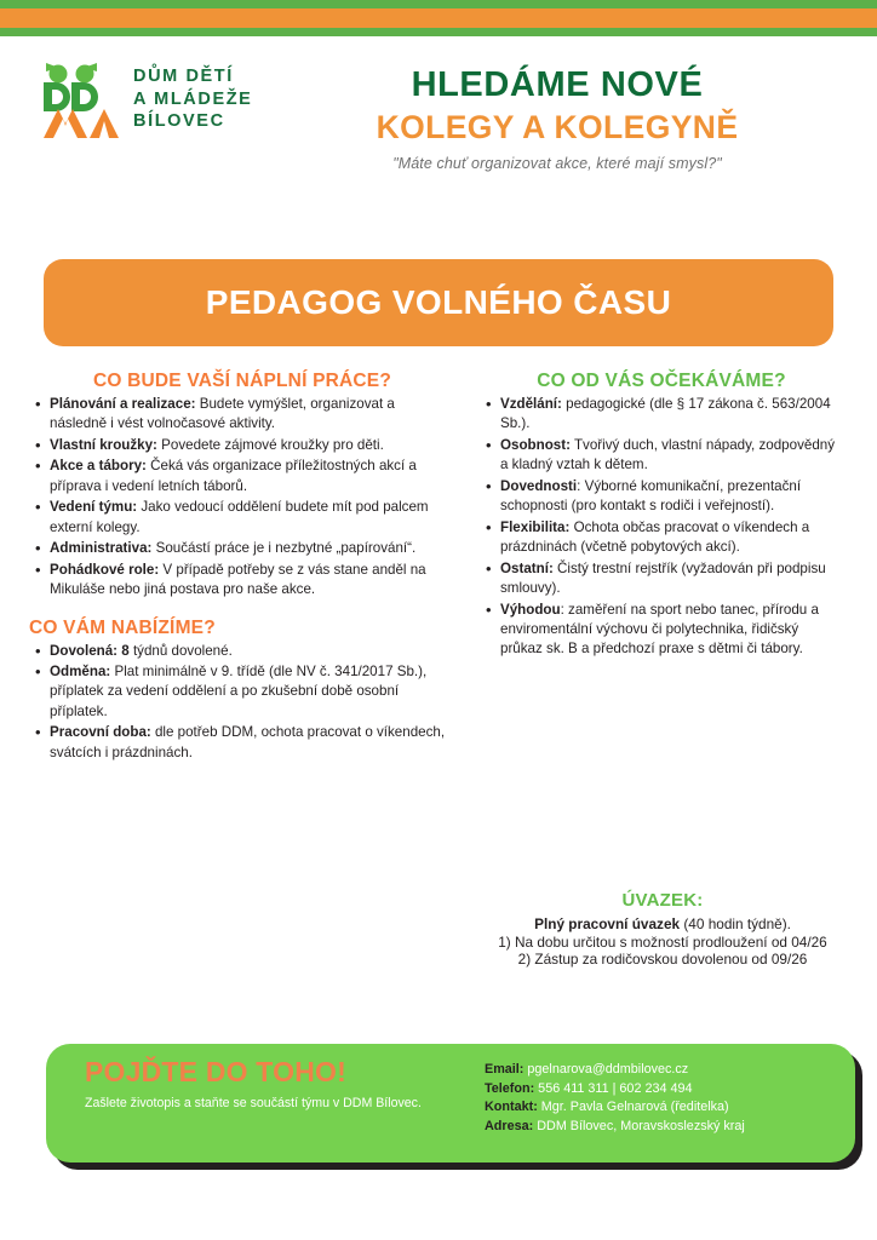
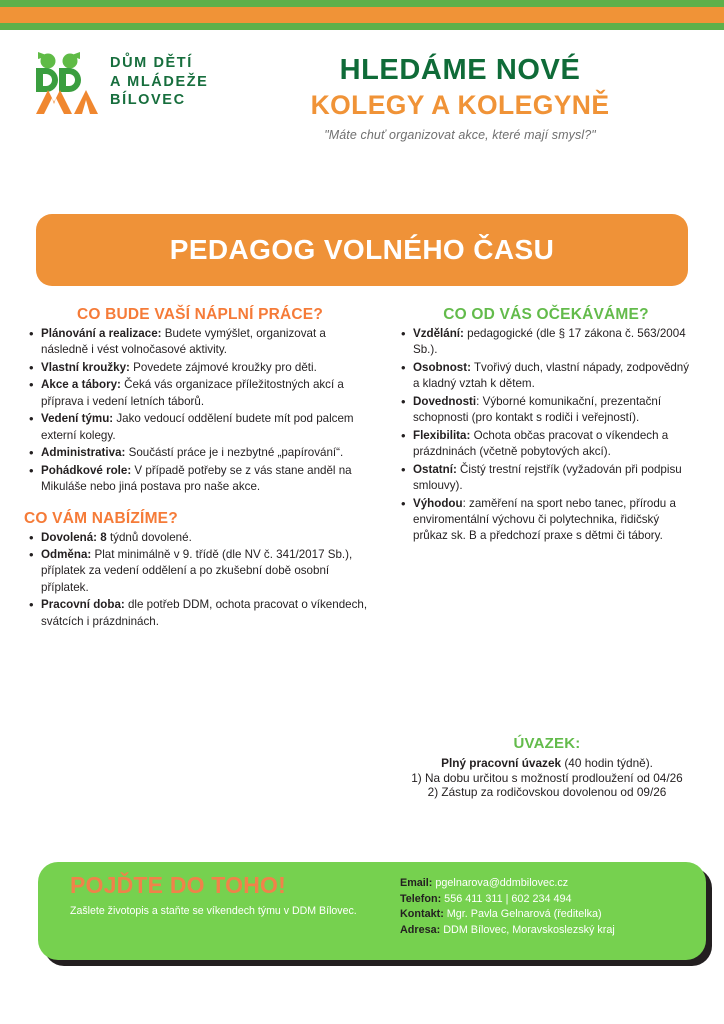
  DŮM DĚTÍ
  A MLÁDEŽE
  BÍLOVEC
  HLEDÁME NOVÉ
  KOLEGY A KOLEGYNĚ
  "Máte chuť organizovat akce, které mají smysl?"
  PEDAGOG VOLNÉHO ČASU
  CO BUDE VAŠÍ NÁPLNÍ PRÁCE?
  Plánování a realizace: Budete vymýšlet, organizovat a následně i vést volnočasové aktivity.
  Vlastní kroužky: Povedete zájmové kroužky pro děti.
  Akce a tábory: Čeká vás organizace příležitostných akcí a příprava i vedení letních táborů.
  Vedení týmu: Jako vedoucí oddělení budete mít pod palcem externí kolegy.
  Administrativa: Součástí práce je i nezbytné „papírování“.
  Pohádkové role: V případě potřeby se z vás stane anděl na Mikuláše nebo jiná postava pro naše akce.
  CO VÁM NABÍZÍME?
  Dovolená: 8 týdnů dovolené.
  Odměna: Plat minimálně v 9. třídě (dle NV č. 341/2017 Sb.), příplatek za vedení oddělení a po zkušební době osobní příplatek.
  Pracovní doba: dle potřeb DDM, ochota pracovat o víkendech, svátcích i prázdninách.
  CO OD VÁS OČEKÁVÁME?
  Vzdělání: pedagogické (dle § 17 zákona č. 563/2004 Sb.).
  Osobnost: Tvořivý duch, vlastní nápady, zodpovědný a kladný vztah k dětem.
  Dovednosti: Výborné komunikační, prezentační schopnosti (pro kontakt s rodiči i veřejností).
  Flexibilita: Ochota občas pracovat o víkendech a prázdninách (včetně pobytových akcí).
  Ostatní: Čistý trestní rejstřík (vyžadován při podpisu smlouvy).
  Výhodou: zaměření na sport nebo tanec, přírodu a enviromentální výchovu či polytechnika, řidičský průkaz sk. B a předchozí praxe s dětmi či tábory.
  ÚVAZEK:
  Plný pracovní úvazek (40 hodin týdně).
  1) Na dobu určitou s možností prodloužení od 04/26
  2) Zástup za rodičovskou dovolenou od 09/26
  POJĎTE DO TOHO!
- Zašlete životopis a staňte se součástí týmu v DDM Bílovec.
+ Zašlete životopis a staňte se víkendech týmu v DDM Bílovec.
  Email: pgelnarova@ddmbilovec.cz
  Telefon: 556 411 311 | 602 234 494
  Kontakt: Mgr. Pavla Gelnarová (ředitelka)
  Adresa: DDM Bílovec, Moravskoslezský kraj
